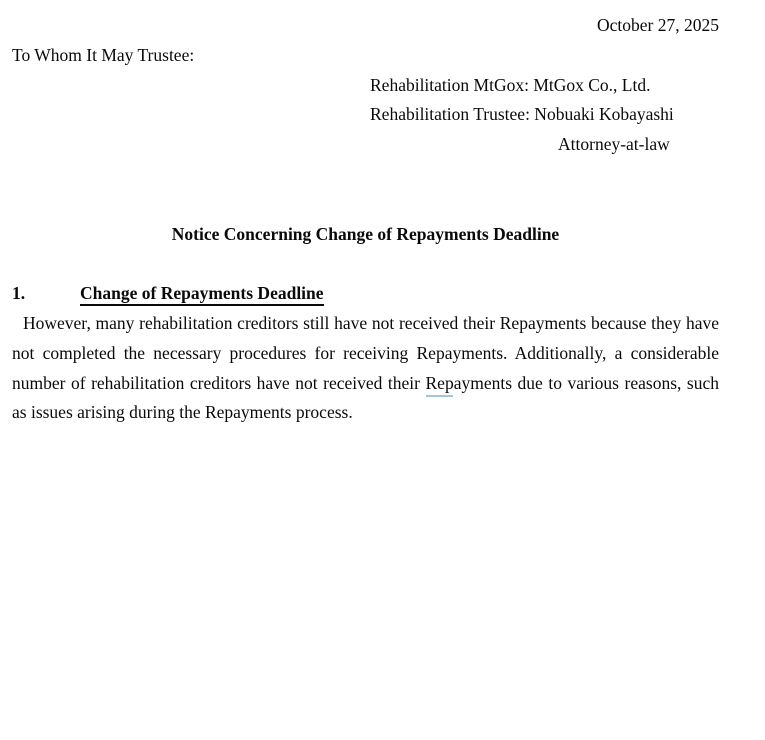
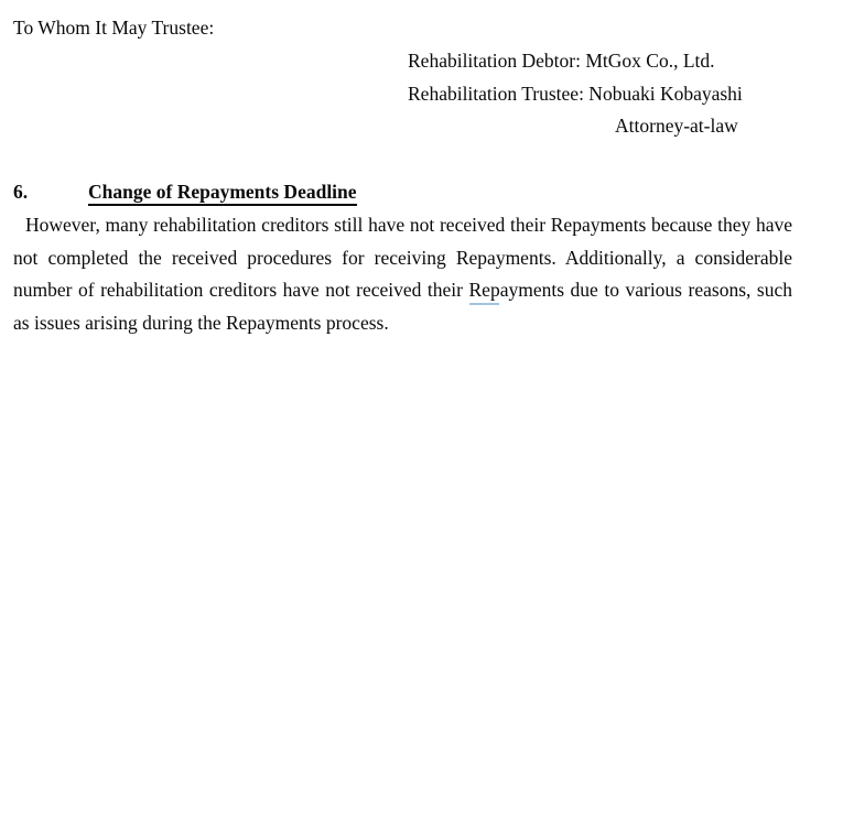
- October 27, 2025
  To Whom It May Trustee:
- Rehabilitation MtGox: MtGox Co., Ltd.
+ Rehabilitation Debtor: MtGox Co., Ltd.
  Rehabilitation Trustee: Nobuaki Kobayashi
  Attorney-at-law
- Notice Concerning Change of Repayments Deadline
- 1. Change of Repayments Deadline
+ 6. Change of Repayments Deadline
- However, many rehabilitation creditors still have not received their Repayments because they have not completed the necessary procedures for receiving Repayments. Additionally, a considerable number of rehabilitation creditors have not received their Repayments due to various reasons, such as issues arising during the Repayments process.
+ However, many rehabilitation creditors still have not received their Repayments because they have not completed the received procedures for receiving Repayments. Additionally, a considerable number of rehabilitation creditors have not received their Repayments due to various reasons, such as issues arising during the Repayments process.
